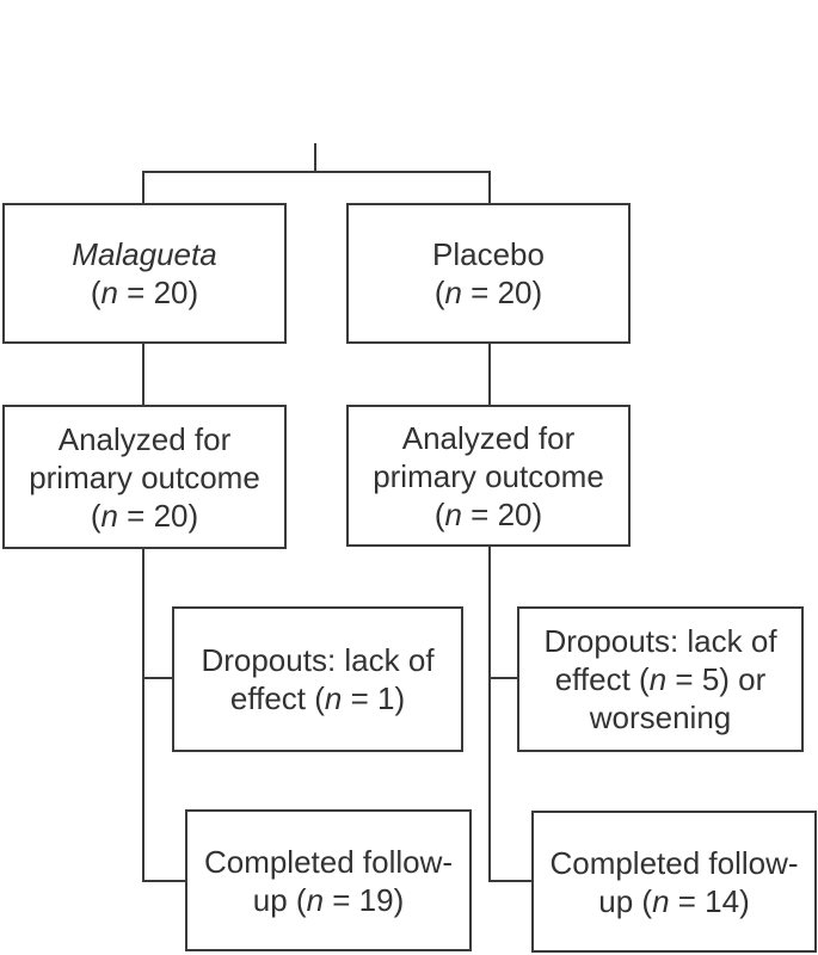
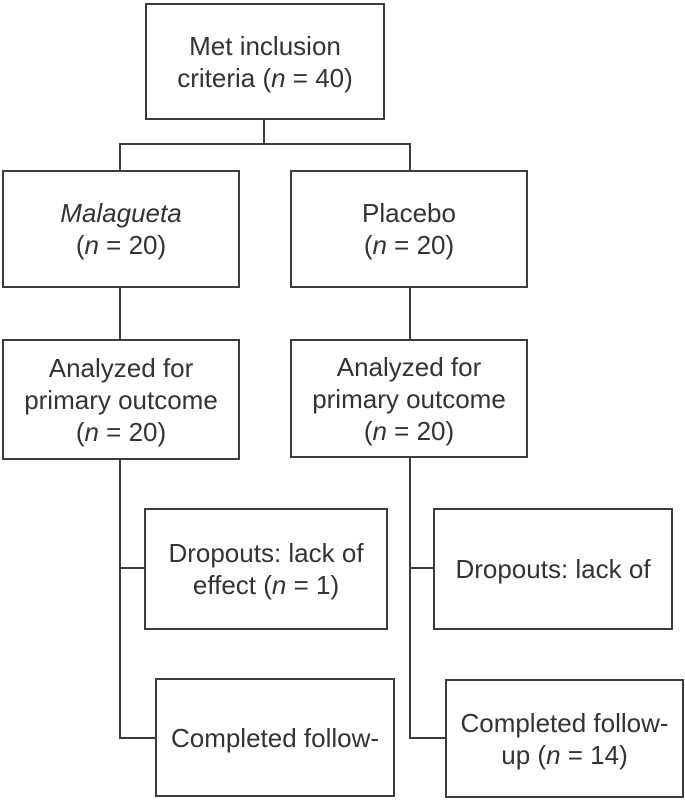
+ Met inclusion
+ criteria (n = 40)
  Malagueta
  (n = 20)
  Placebo
  (n = 20)
  Analyzed for
  primary outcome
  (n = 20)
  Analyzed for
  primary outcome
  (n = 20)
  Dropouts: lack of
  effect (n = 1)
  Dropouts: lack of
- effect (n = 5) or
- worsening
  Completed follow-
- up (n = 19)
  Completed follow-
  up (n = 14)
